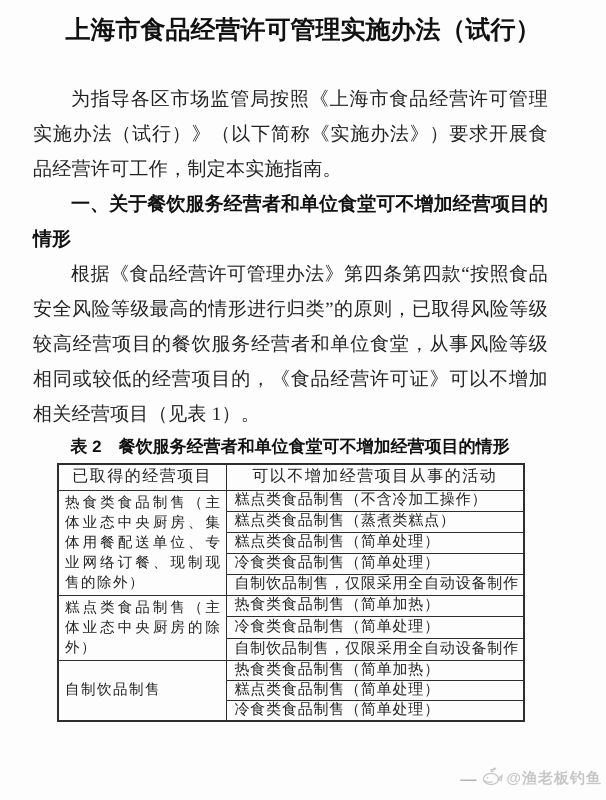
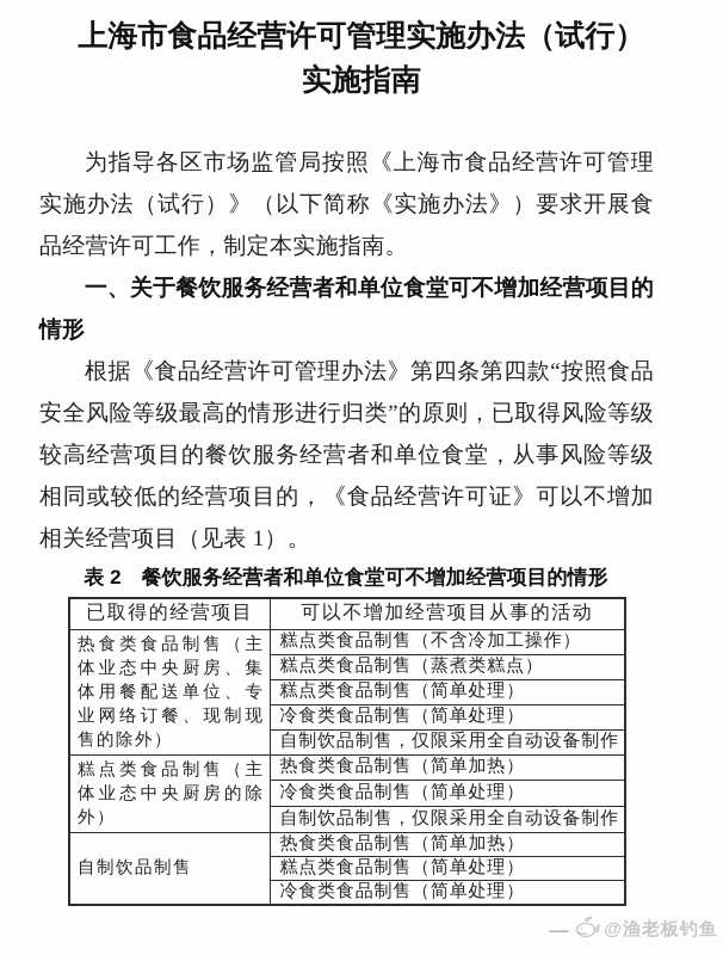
  上海市食品经营许可管理实施办法（试行）
+ 实施指南
  为指导各区市场监管局按照《上海市食品经营许可管理实施办法（试行）》（以下简称《实施办法》）要求开展食品经营许可工作，制定本实施指南。
  一、关于餐饮服务经营者和单位食堂可不增加经营项目的情形
  根据《食品经营许可管理办法》第四条第四款“按照食品安全风险等级最高的情形进行归类”的原则，已取得风险等级较高经营项目的餐饮服务经营者和单位食堂，从事风险等级相同或较低的经营项目的，《食品经营许可证》可以不增加相关经营项目（见表 1）。
  表 2 餐饮服务经营者和单位食堂可不增加经营项目的情形
  已取得的经营项目	可以不增加经营项目从事的活动
  热食类食品制售（主体业态中央厨房、集体用餐配送单位、专业网络订餐、现制现售的除外）	糕点类食品制售（不含冷加工操作）
  糕点类食品制售（蒸煮类糕点）
  糕点类食品制售（简单处理）
  冷食类食品制售（简单处理）
  自制饮品制售，仅限采用全自动设备制作
  糕点类食品制售（主体业态中央厨房的除外）	热食类食品制售（简单加热）
  冷食类食品制售（简单处理）
  自制饮品制售，仅限采用全自动设备制作
  自制饮品制售	热食类食品制售（简单加热）
  糕点类食品制售（简单处理）
  冷食类食品制售（简单处理）
  —
  @渔老板钓鱼
